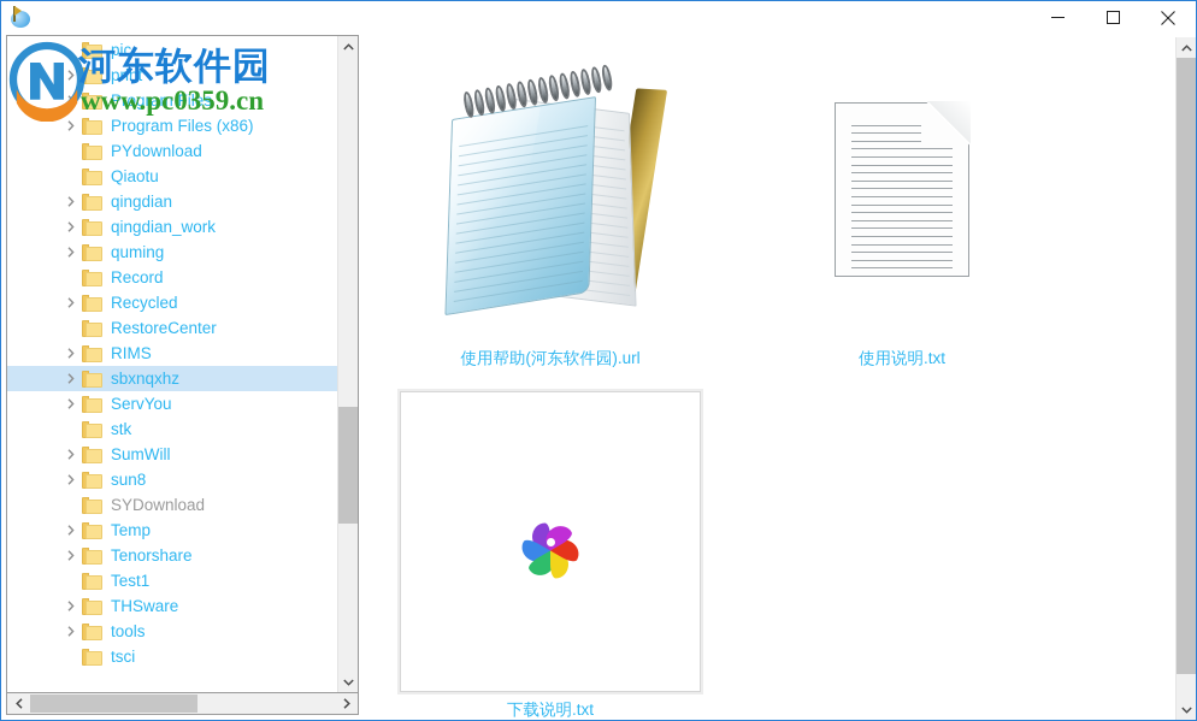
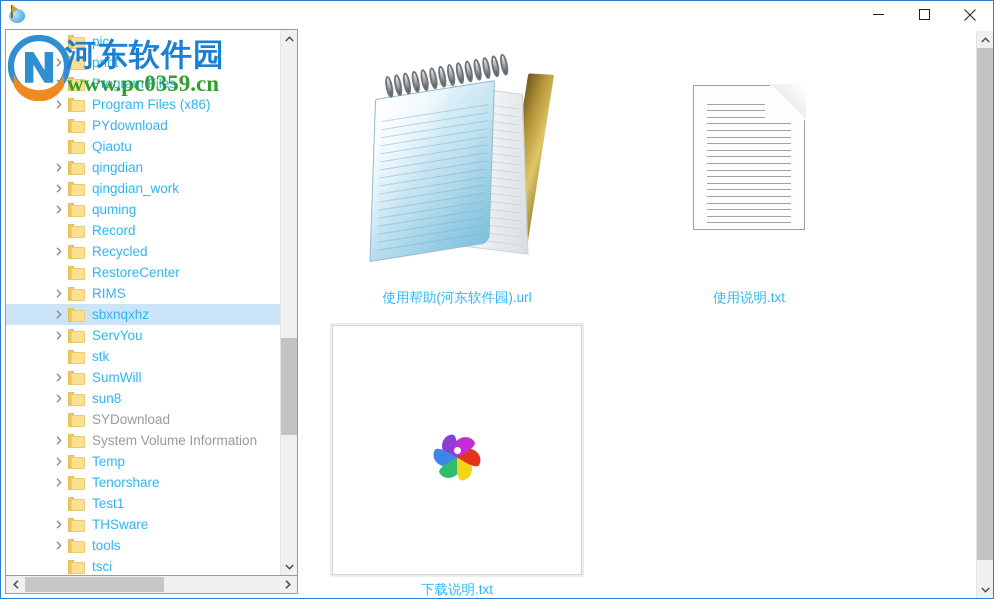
  pic
  print
  Program Files
  Program Files (x86)
  PYdownload
  Qiaotu
  qingdian
  qingdian_work
  quming
  Record
  Recycled
  RestoreCenter
  RIMS
  sbxnqxhz
  ServYou
  stk
  SumWill
  sun8
  SYDownload
+ System Volume Information
  Temp
  Tenorshare
  Test1
  THSware
  tools
  tsci
  使用帮助(河东软件园).url
  使用说明.txt
  下载说明.txt
  河东软件园
  www.pc0359.cn
